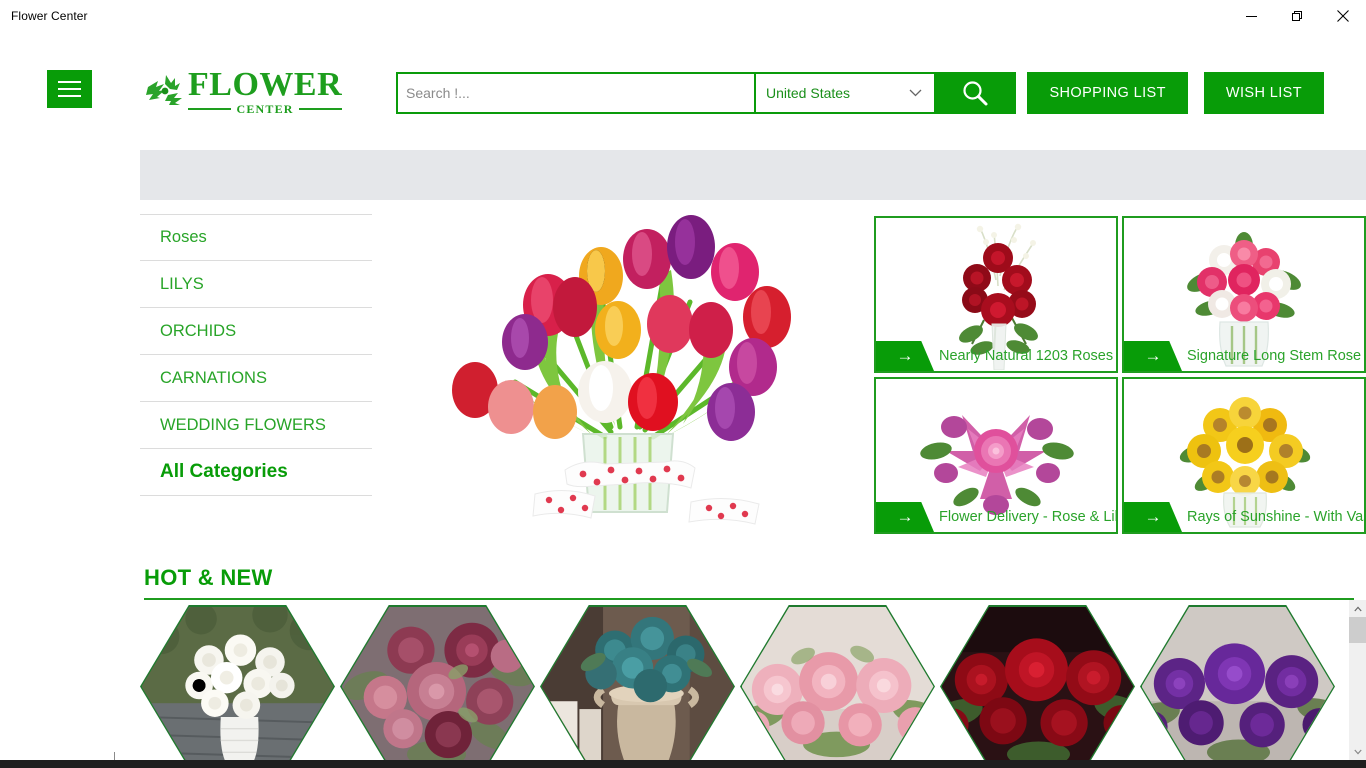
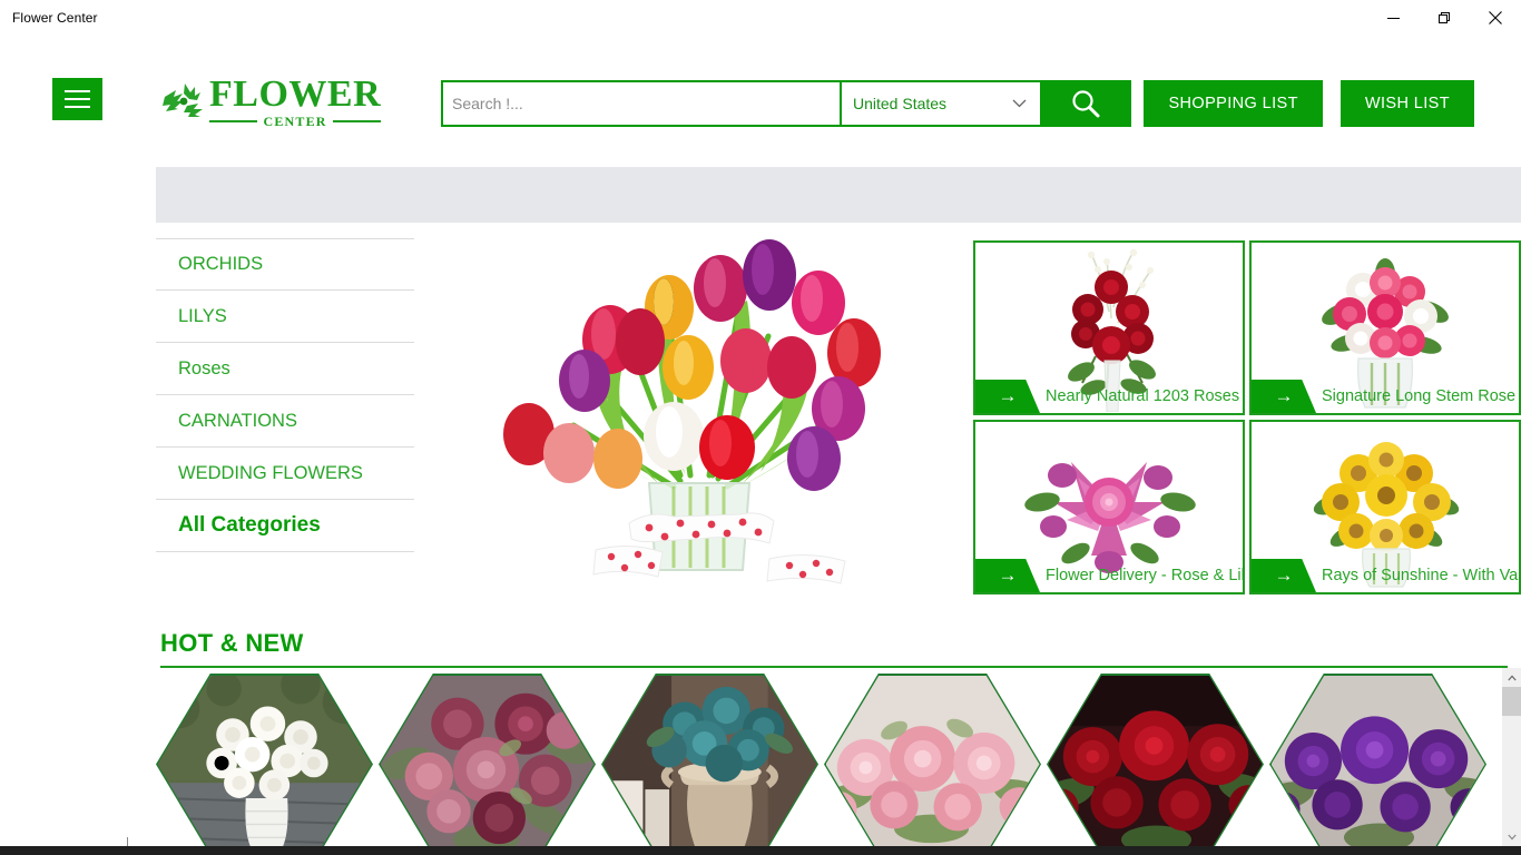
  Flower Center
  FLOWER
  CENTER
  Search !...
  United States
  SHOPPING LIST
  WISH LIST
- Roses
+ ORCHIDS
  LILYS
- ORCHIDS
+ Roses
  CARNATIONS
  WEDDING FLOWERS
  All Categories
  →
  Nearly Natural 1203 Roses
  →
  Signature Long Stem Rose
  →
  Flower Delivery - Rose & Li
  →
  Rays of Sunshine - With Va
  HOT & NEW
